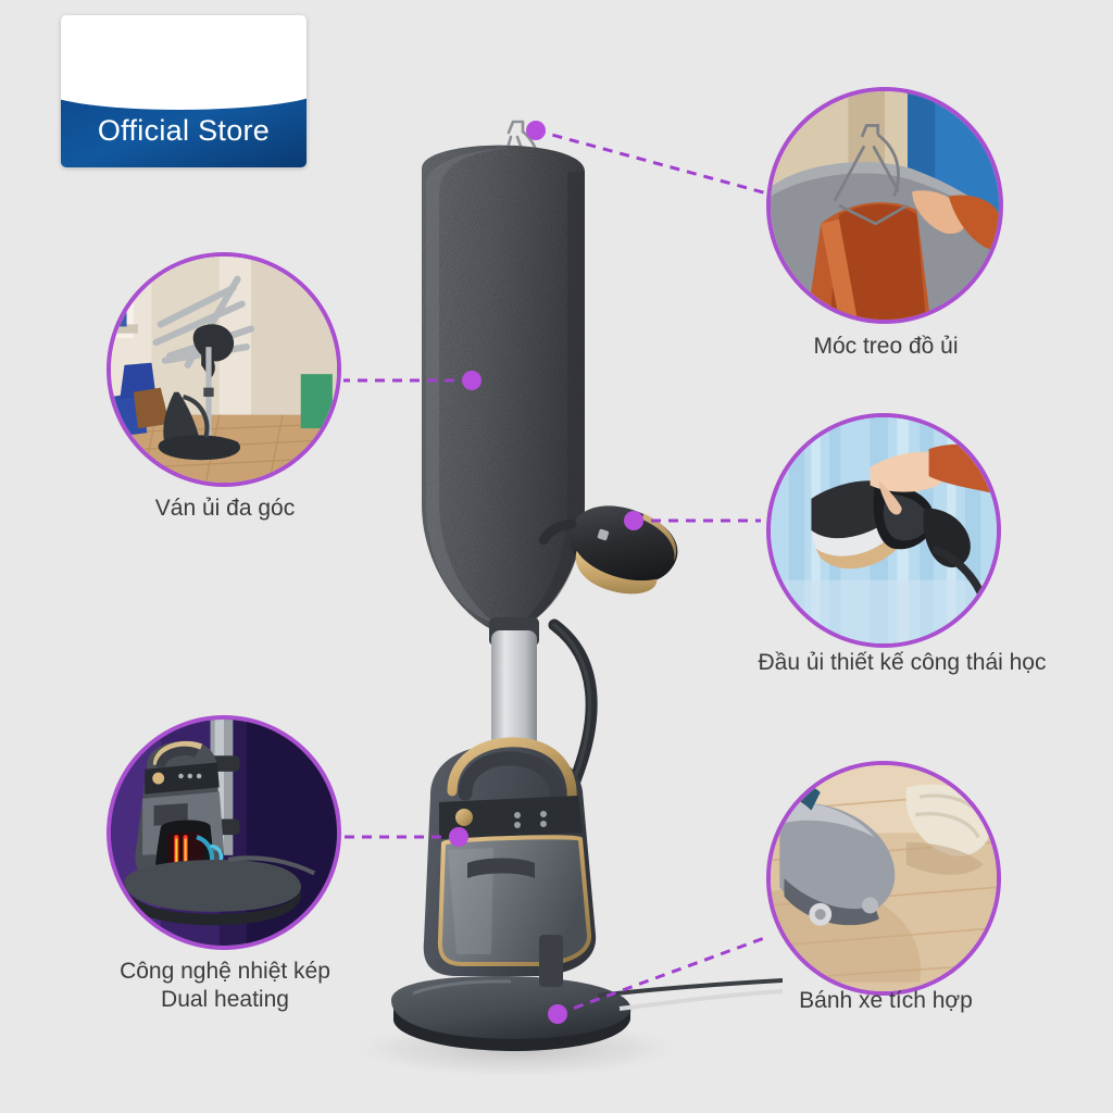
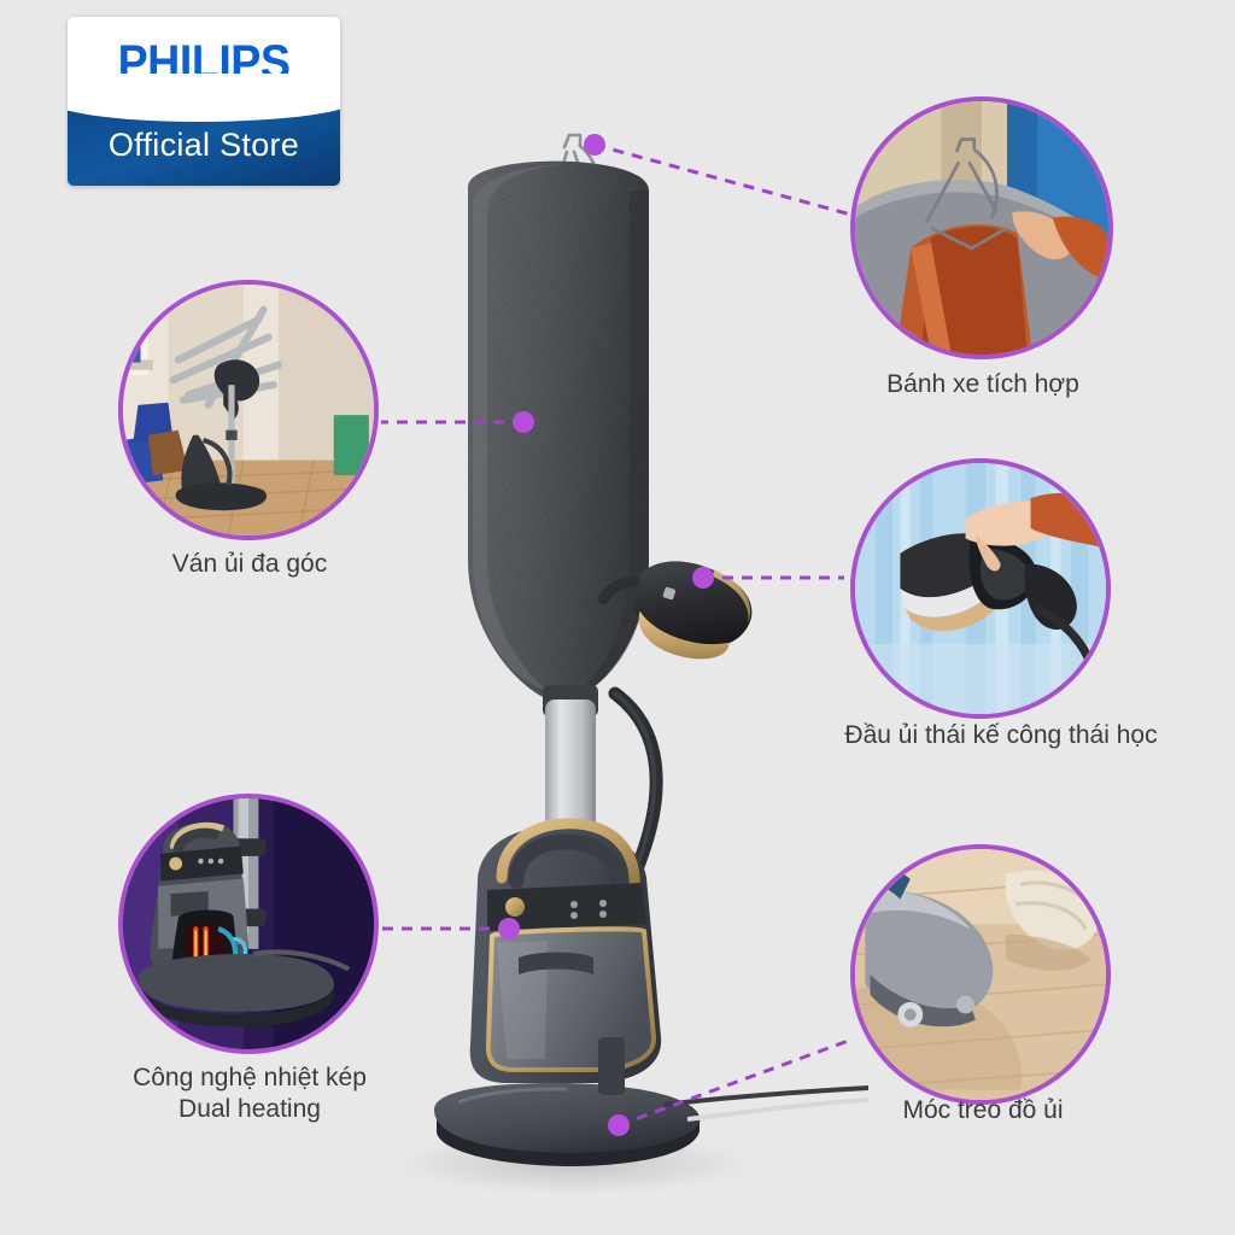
+ PHILIPS
  Official Store
- Móc treo đồ ủi
+ Bánh xe tích hợp
  Ván ủi đa góc
- Đầu ủi thiết kế công thái học
+ Đầu ủi thái kế công thái học
  Công nghệ nhiệt kép
  Dual heating
- Bánh xe tích hợp
+ Móc treo đồ ủi
